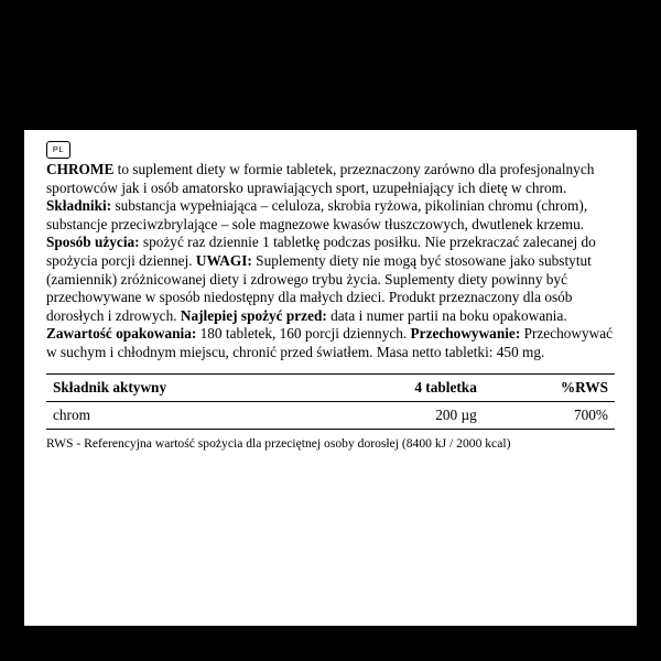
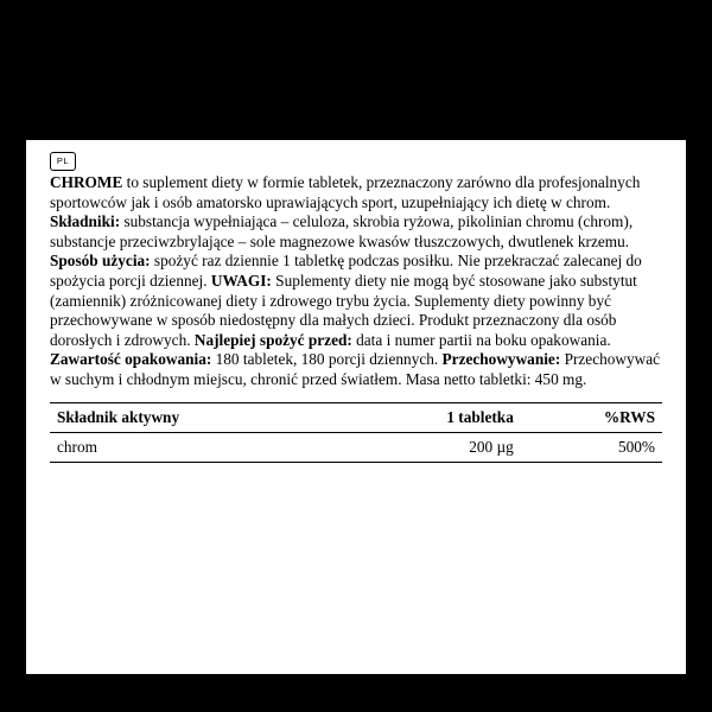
  PL
- CHROME to suplement diety w formie tabletek, przeznaczony zarówno dla profesjonalnych sportowców jak i osób amatorsko uprawiających sport, uzupełniający ich dietę w chrom. Składniki: substancja wypełniająca – celuloza, skrobia ryżowa, pikolinian chromu (chrom), substancje przeciwzbrylające – sole magnezowe kwasów tłuszczowych, dwutlenek krzemu. Sposób użycia: spożyć raz dziennie 1 tabletkę podczas posiłku. Nie przekraczać zalecanej do spożycia porcji dziennej. UWAGI: Suplementy diety nie mogą być stosowane jako substytut (zamiennik) zróżnicowanej diety i zdrowego trybu życia. Suplementy diety powinny być przechowywane w sposób niedostępny dla małych dzieci. Produkt przeznaczony dla osób dorosłych i zdrowych. Najlepiej spożyć przed: data i numer partii na boku opakowania. Zawartość opakowania: 180 tabletek, 160 porcji dziennych. Przechowywanie: Przechowywać w suchym i chłodnym miejscu, chronić przed światłem. Masa netto tabletki: 450 mg.
+ CHROME to suplement diety w formie tabletek, przeznaczony zarówno dla profesjonalnych sportowców jak i osób amatorsko uprawiających sport, uzupełniający ich dietę w chrom. Składniki: substancja wypełniająca – celuloza, skrobia ryżowa, pikolinian chromu (chrom), substancje przeciwzbrylające – sole magnezowe kwasów tłuszczowych, dwutlenek krzemu. Sposób użycia: spożyć raz dziennie 1 tabletkę podczas posiłku. Nie przekraczać zalecanej do spożycia porcji dziennej. UWAGI: Suplementy diety nie mogą być stosowane jako substytut (zamiennik) zróżnicowanej diety i zdrowego trybu życia. Suplementy diety powinny być przechowywane w sposób niedostępny dla małych dzieci. Produkt przeznaczony dla osób dorosłych i zdrowych. Najlepiej spożyć przed: data i numer partii na boku opakowania. Zawartość opakowania: 180 tabletek, 180 porcji dziennych. Przechowywanie: Przechowywać w suchym i chłodnym miejscu, chronić przed światłem. Masa netto tabletki: 450 mg.
- Składnik aktywny	4 tabletka	%RWS
+ Składnik aktywny	1 tabletka	%RWS
- chrom	200 µg	700%
+ chrom	200 µg	500%
- RWS - Referencyjna wartość spożycia dla przeciętnej osoby dorosłej (8400 kJ / 2000 kcal)
